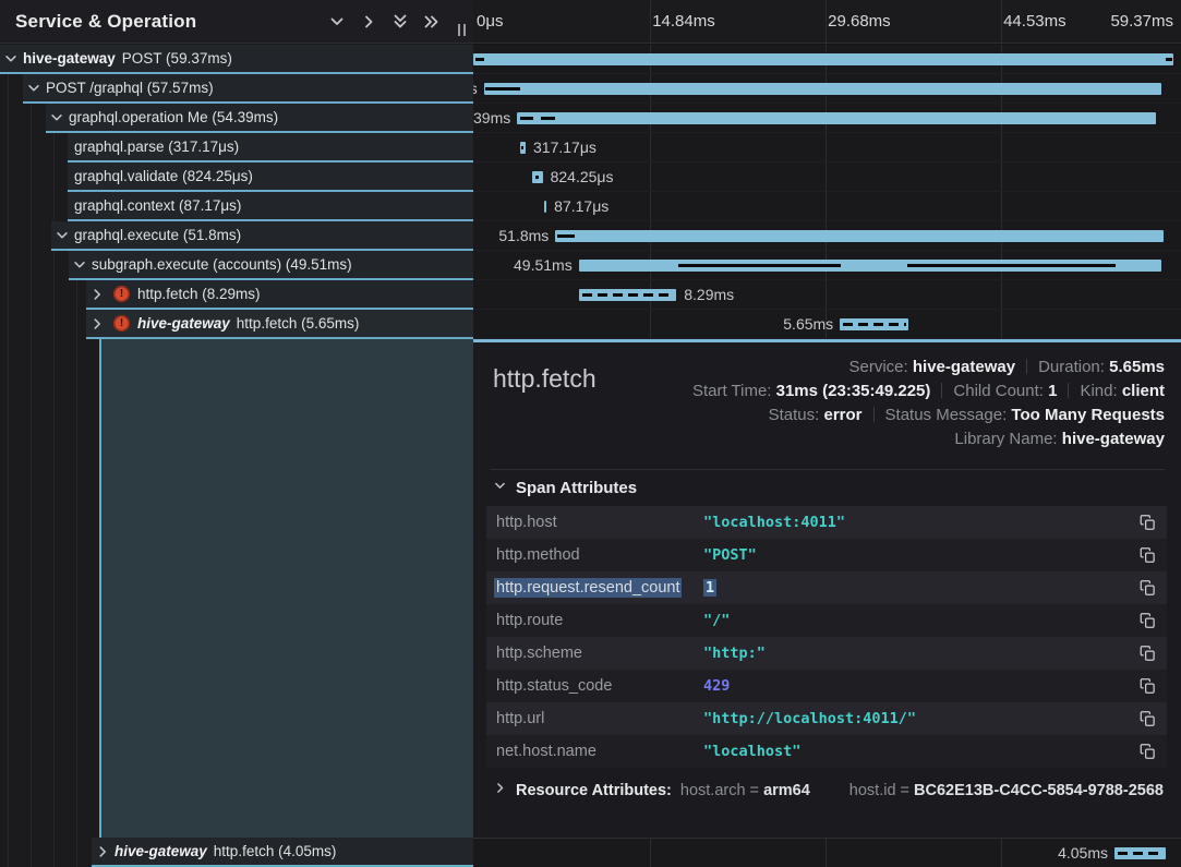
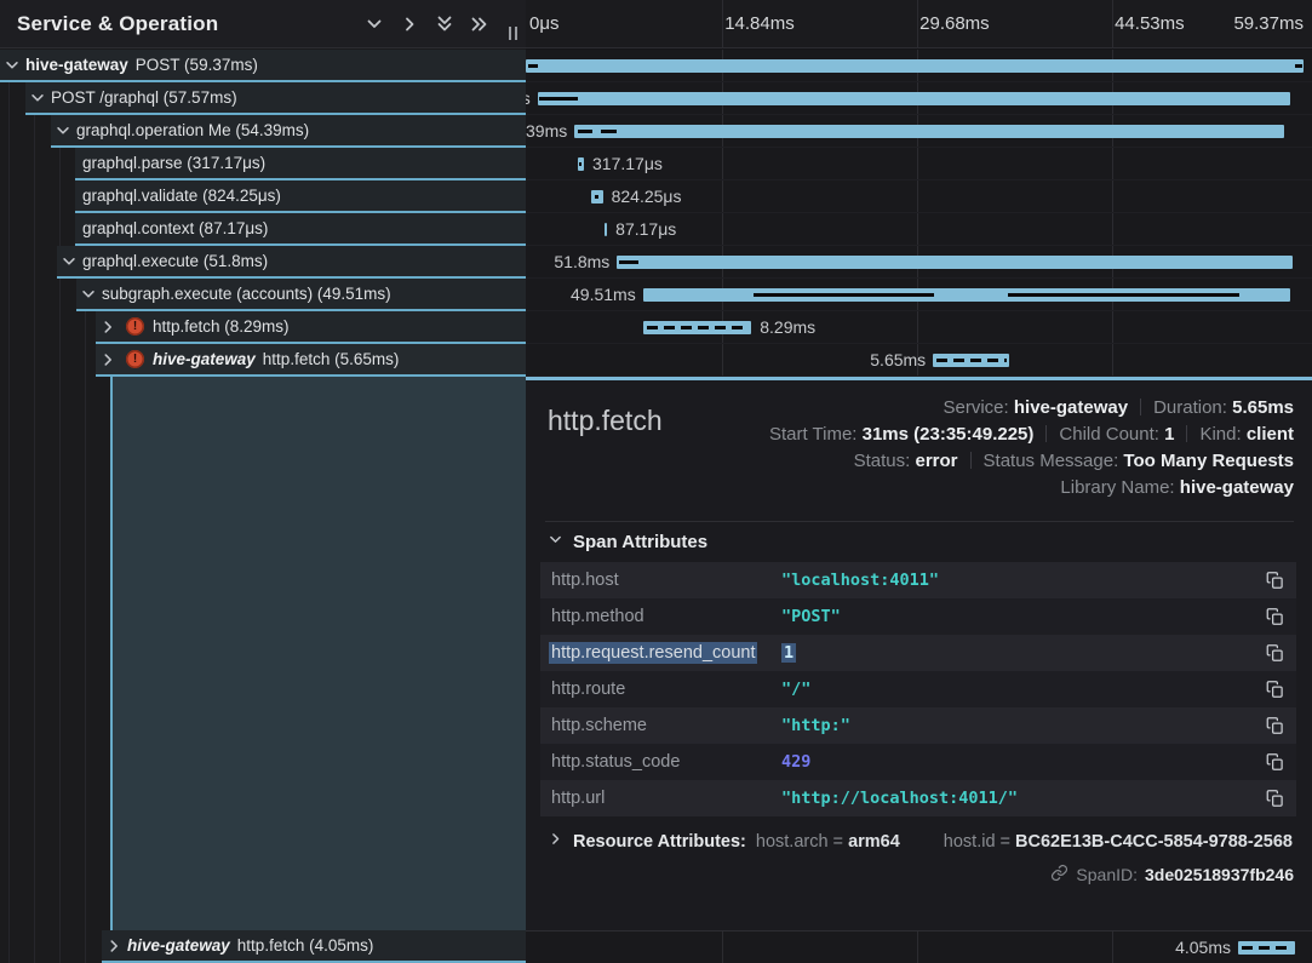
  Service & Operation
  0μs
  14.84ms
  29.68ms
  44.53ms
  59.37ms
  hive-gateway
  POST (59.37ms)
  POST /graphql (57.57ms)
  graphql.operation Me (54.39ms)
  graphql.parse (317.17μs)
  317.17μs
  graphql.validate (824.25μs)
  824.25μs
  graphql.context (87.17μs)
  87.17μs
  graphql.execute (51.8ms)
  51.8ms
  subgraph.execute (accounts) (49.51ms)
  49.51ms
  !
  http.fetch (8.29ms)
  8.29ms
  !
  hive-gateway
  http.fetch (5.65ms)
  5.65ms
  hive-gateway
  http.fetch (4.05ms)
  http.fetch
  Service: hive-gateway Duration: 5.65ms
  Start Time: 31ms (23:35:49.225) Child Count: 1 Kind: client
  Status: error Status Message: Too Many Requests
  Library Name: hive-gateway
  Span Attributes
  http.host
  "localhost:4011"
  http.method
  "POST"
  http.request.resend_count
  1
  http.route
  "/"
  http.scheme
  "http:"
  http.status_code
  429
  http.url
  "http://localhost:4011/"
- net.host.name
- "localhost"
  Resource Attributes:
  host.arch = arm64
  host.id = BC62E13B-C4CC-5854-9788-2568
+ SpanID:
+ 3de02518937fb246
  4.05ms
